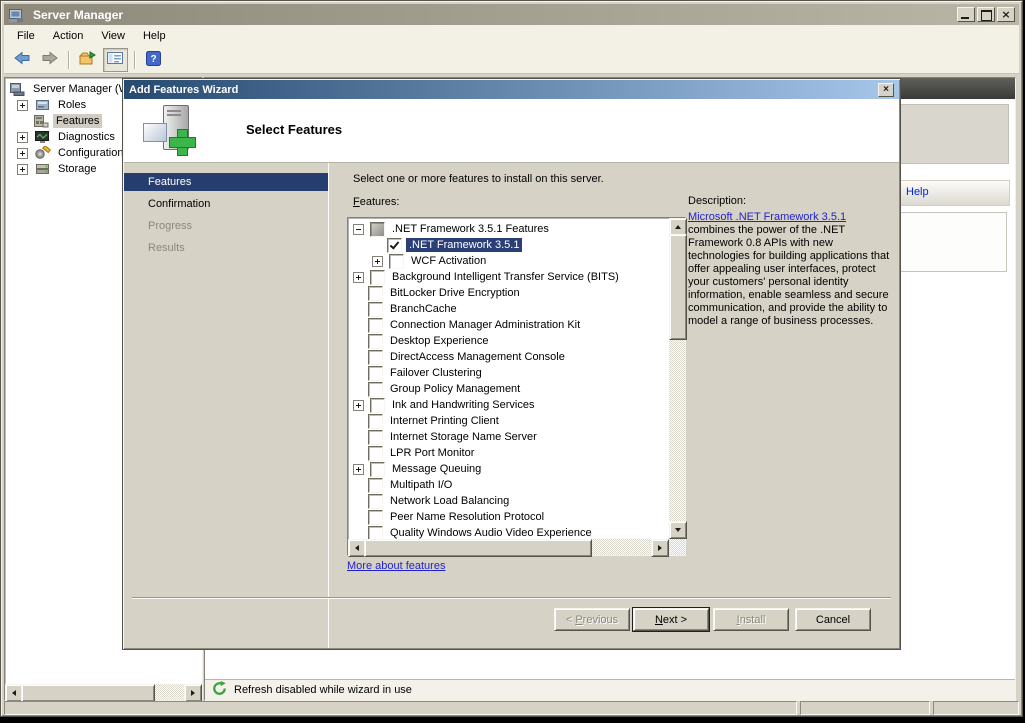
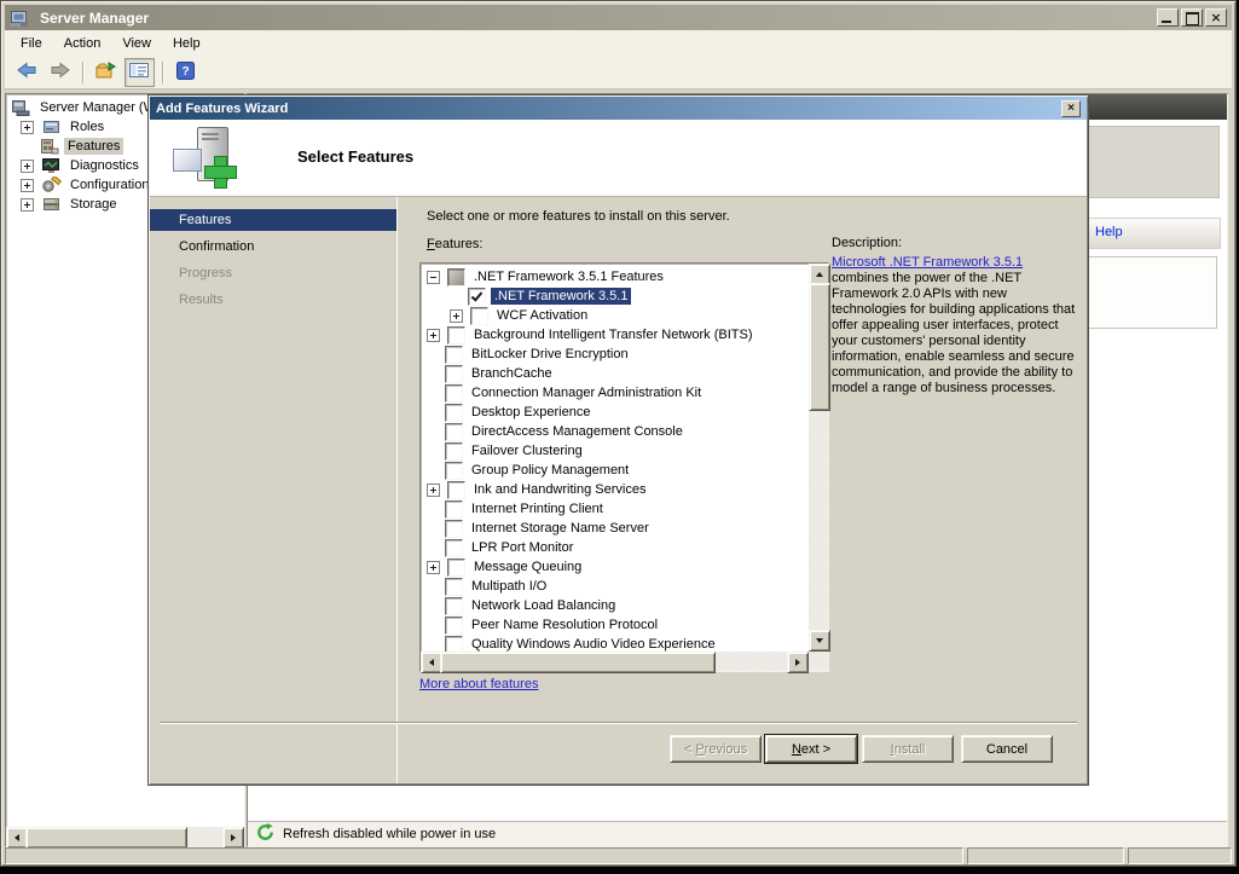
  Server Manager
  ×
  File
  Action
  View
  Help
  ?
  Server Manager (
  Roles
  Features
  Diagnostics
  Configuration
  Storage
  Help
- Refresh disabled while wizard in use
+ Refresh disabled while power in use
  Add Features Wizard
  ×
  Select Features
  Features
  Confirmation
  Progress
  Results
  Select one or more features to install on this server.
  Features:
  .NET Framework 3.5.1 Features
  .NET Framework 3.5.1
  WCF Activation
- Background Intelligent Transfer Service (BITS)
+ Background Intelligent Transfer Network (BITS)
  BitLocker Drive Encryption
  BranchCache
  Connection Manager Administration Kit
  Desktop Experience
  DirectAccess Management Console
  Failover Clustering
  Group Policy Management
  Ink and Handwriting Services
  Internet Printing Client
  Internet Storage Name Server
  LPR Port Monitor
  Message Queuing
  Multipath I/O
  Network Load Balancing
  Peer Name Resolution Protocol
  Quality Windows Audio Video Experience
  Description:
- Microsoft .NET Framework 3.5.1 combines the power of the .NET Framework 0.8 APIs with new technologies for building applications that offer appealing user interfaces, protect your customers' personal identity information, enable seamless and secure communication, and provide the ability to model a range of business processes.
+ Microsoft .NET Framework 3.5.1 combines the power of the .NET Framework 2.0 APIs with new technologies for building applications that offer appealing user interfaces, protect your customers' personal identity information, enable seamless and secure communication, and provide the ability to model a range of business processes.
  More about features
  < Previous
  Next >
  Install
  Cancel
